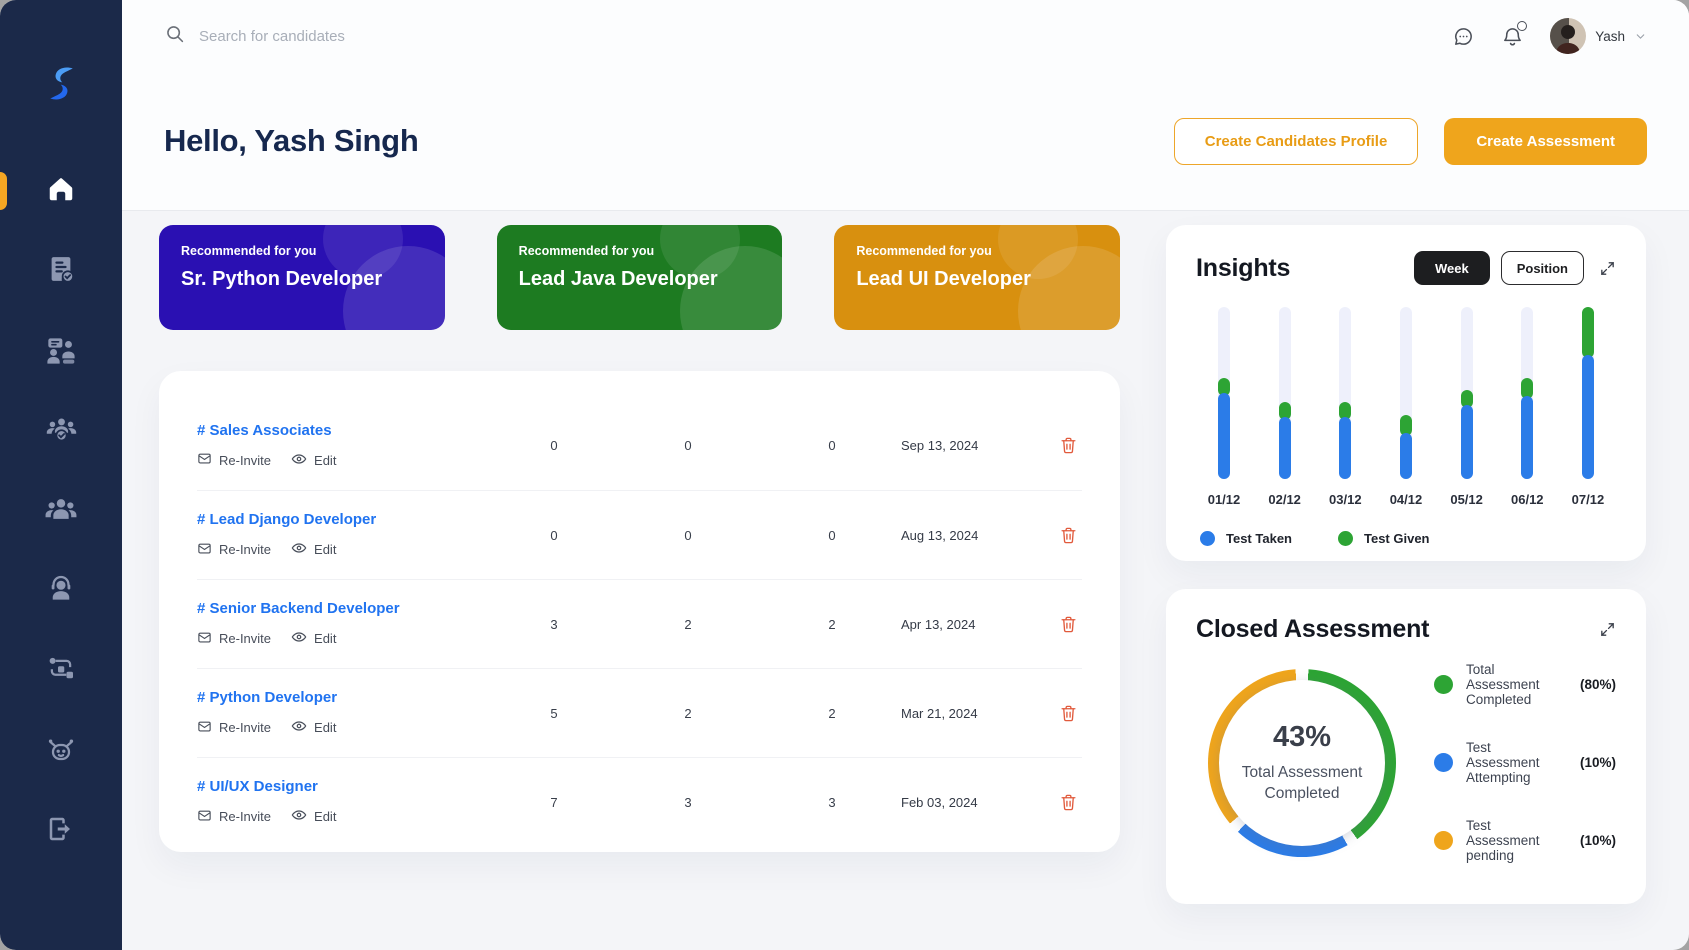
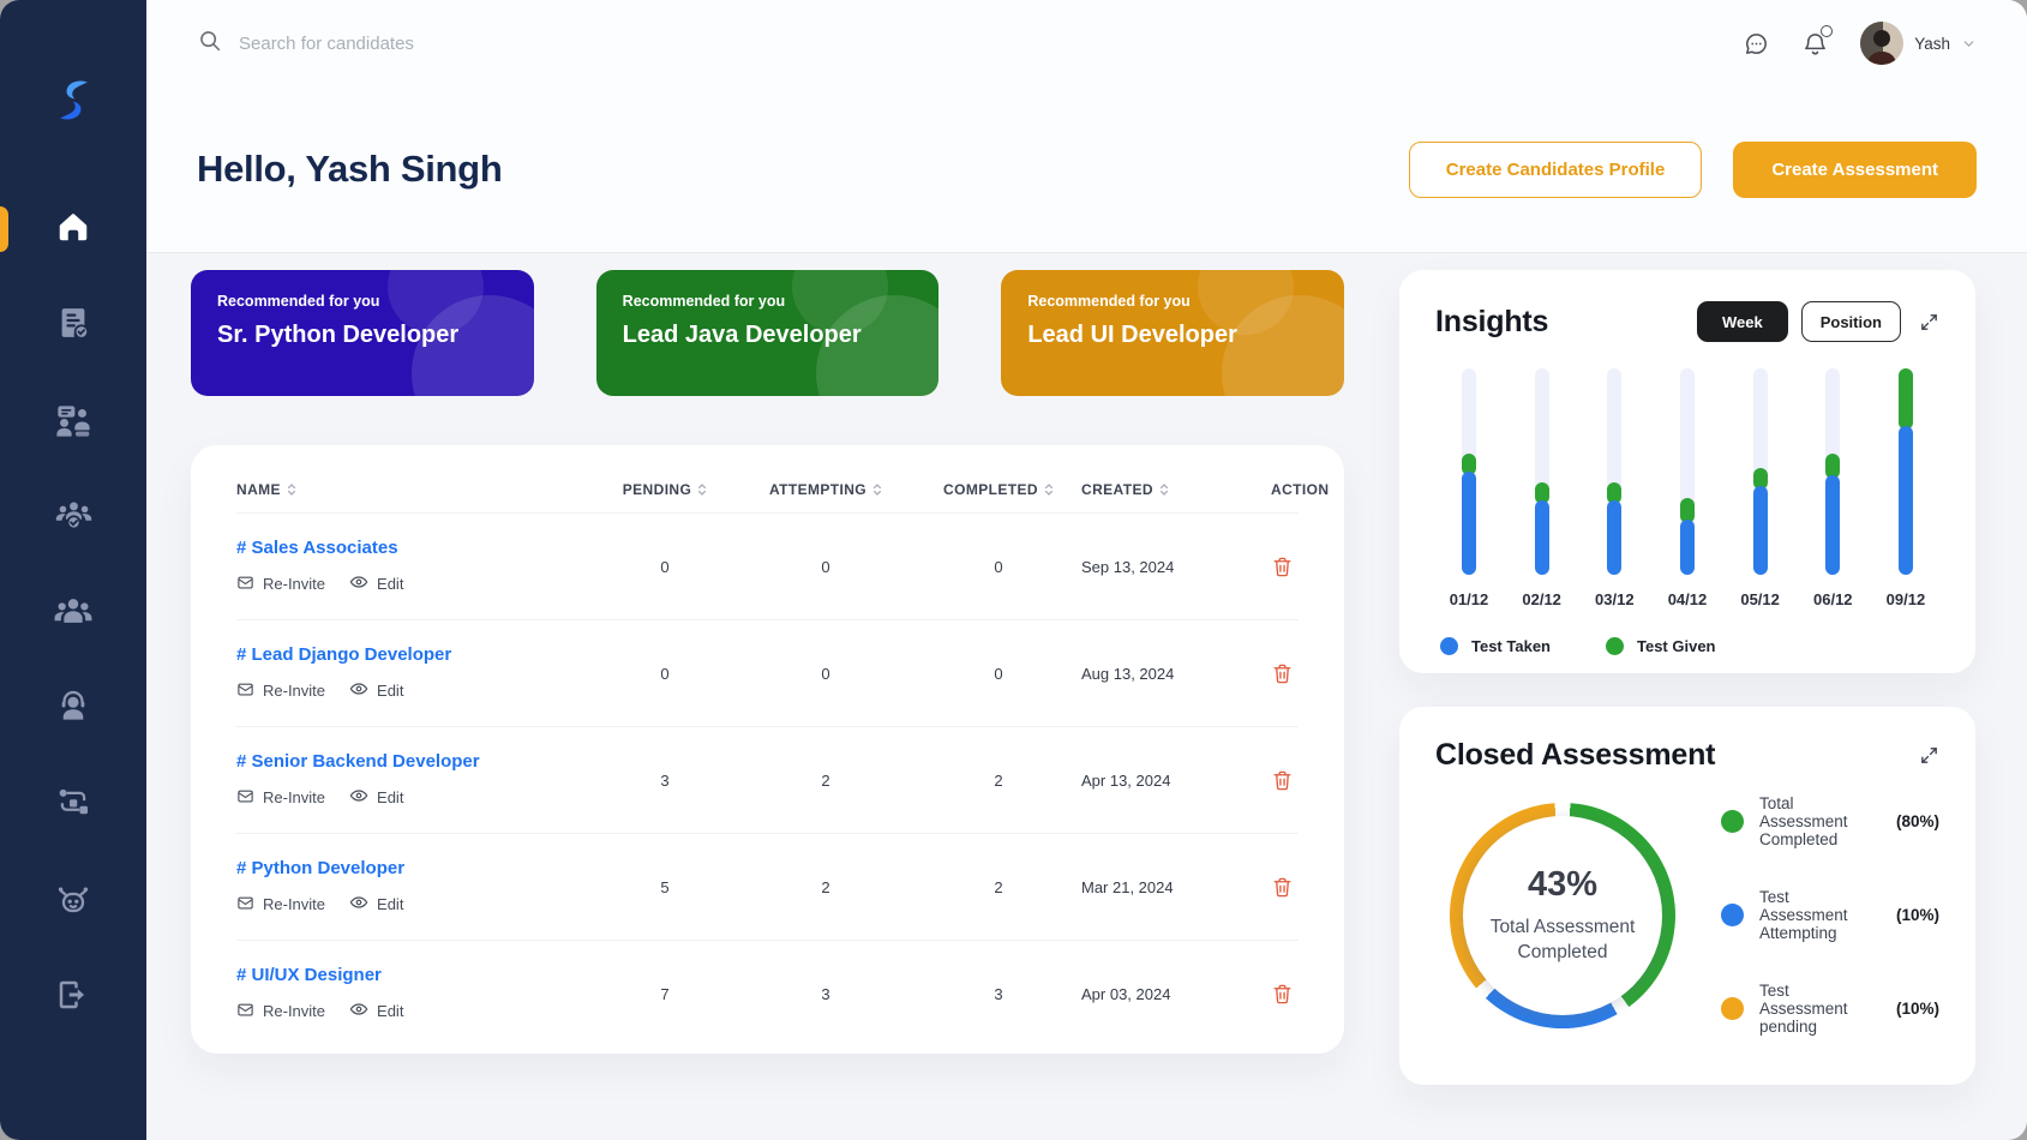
  Search for candidates
  Yash
  Hello, Yash Singh
  Create Candidates Profile
  Create Assessment
  Recommended for you
  Sr. Python Developer
  Recommended for you
  Lead Java Developer
  Recommended for you
  Lead UI Developer
+ NAME
+ PENDING
+ ATTEMPTING
+ COMPLETED
+ CREATED
+ ACTION
  # Sales Associates
  Re-Invite
  Edit
  0
  0
  0
  Sep 13, 2024
  # Lead Django Developer
  Re-Invite
  Edit
  0
  0
  0
  Aug 13, 2024
  # Senior Backend Developer
  Re-Invite
  Edit
  3
  2
  2
  Apr 13, 2024
  # Python Developer
  Re-Invite
  Edit
  5
  2
  2
  Mar 21, 2024
  # UI/UX Designer
  Re-Invite
  Edit
  7
  3
  3
- Feb 03, 2024
+ Apr 03, 2024
  Insights
  Week
  Position
  01/12
  02/12
  03/12
  04/12
  05/12
  06/12
- 07/12
+ 09/12
  Test Taken
  Test Given
  Closed Assessment
  43%
  Total Assessment Completed
  Total Assessment Completed
  (80%)
  Test Assessment Attempting
  (10%)
  Test Assessment pending
  (10%)
